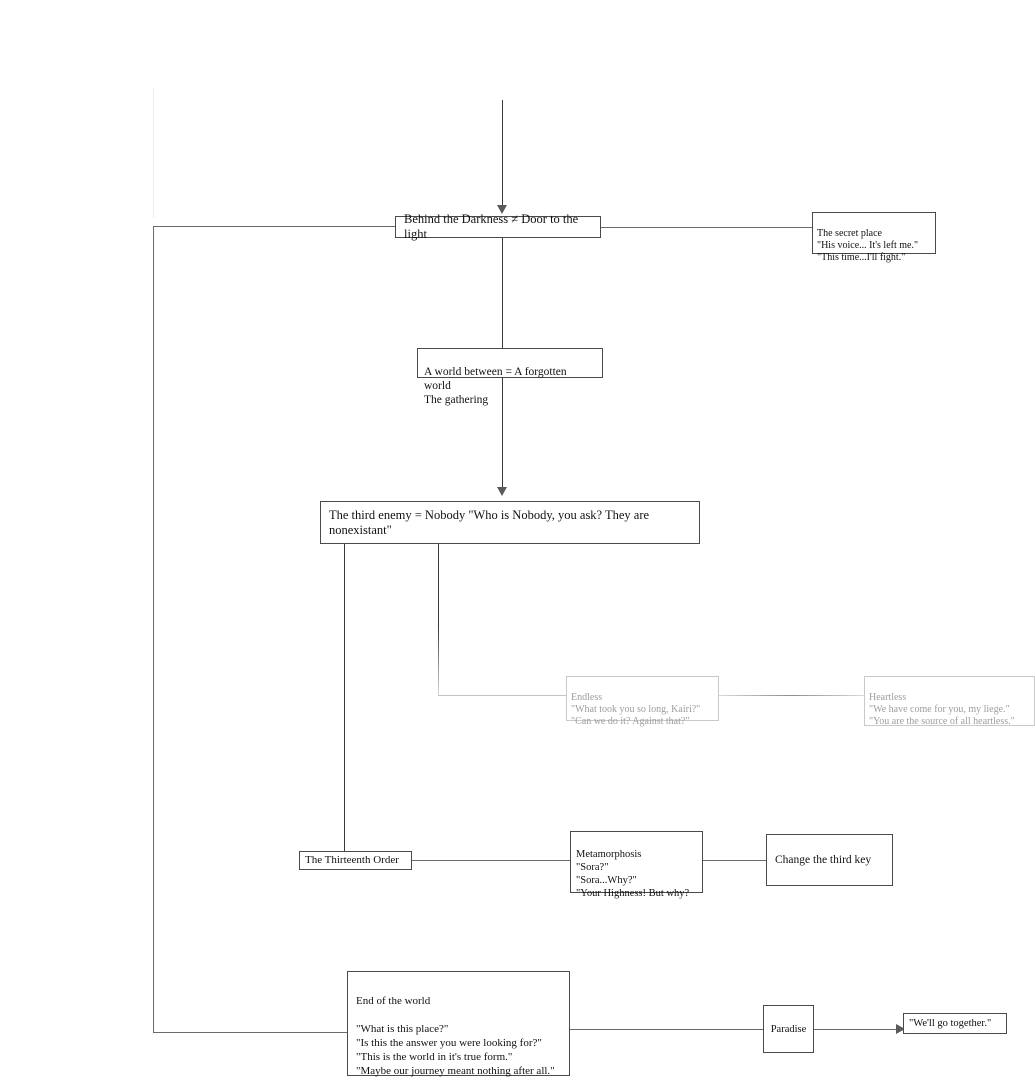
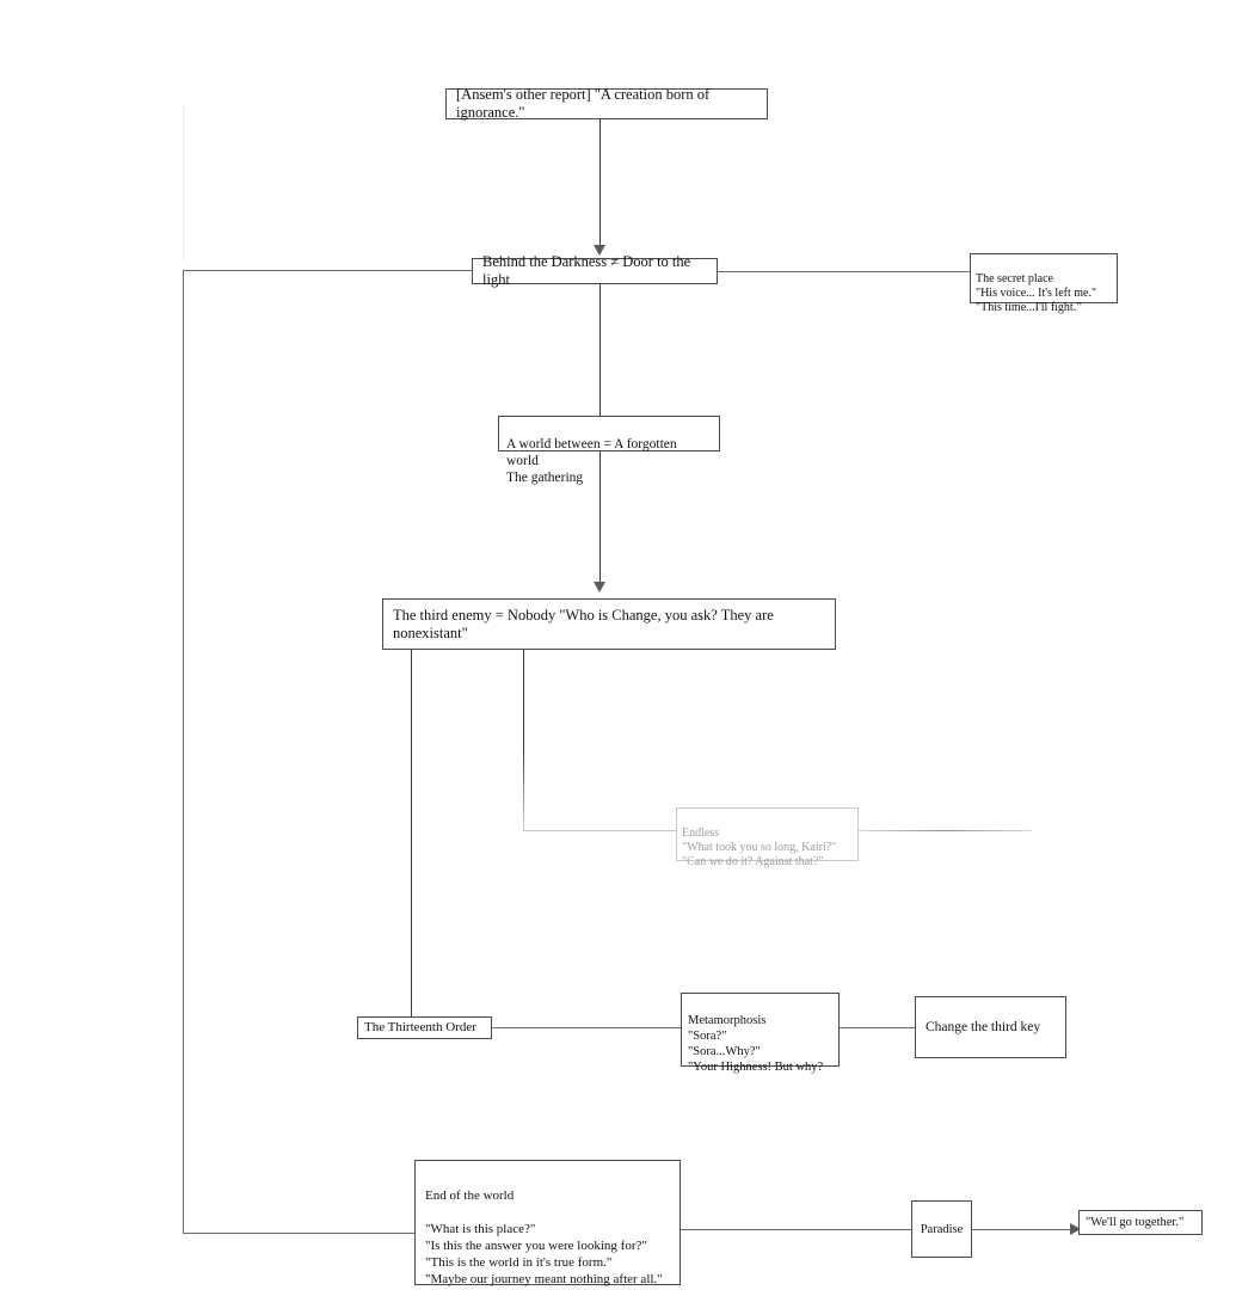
+ [Ansem's other report] "A creation born of ignorance."
  Behind the Darkness ≠ Door to the light
  The secret place
  "His voice... It's left me."
  "This time...I'll fight."
  A world between = A forgotten world
  The gathering
- The third enemy = Nobody "Who is Nobody, you ask? They are nonexistant"
+ The third enemy = Nobody "Who is Change, you ask? They are nonexistant"
  Endless
  "What took you so long, Kairi?"
  "Can we do it? Against that?"
- Heartless
- "We have come for you, my liege."
- "You are the source of all heartless."
  The Thirteenth Order
  Metamorphosis
  "Sora?"
  "Sora...Why?"
  "Your Highness! But why?
  Change the third key
  End of the world
  "What is this place?"
  "Is this the answer you were looking for?"
  "This is the world in it's true form."
  "Maybe our journey meant nothing after all."
  Paradise
  "We'll go together."
